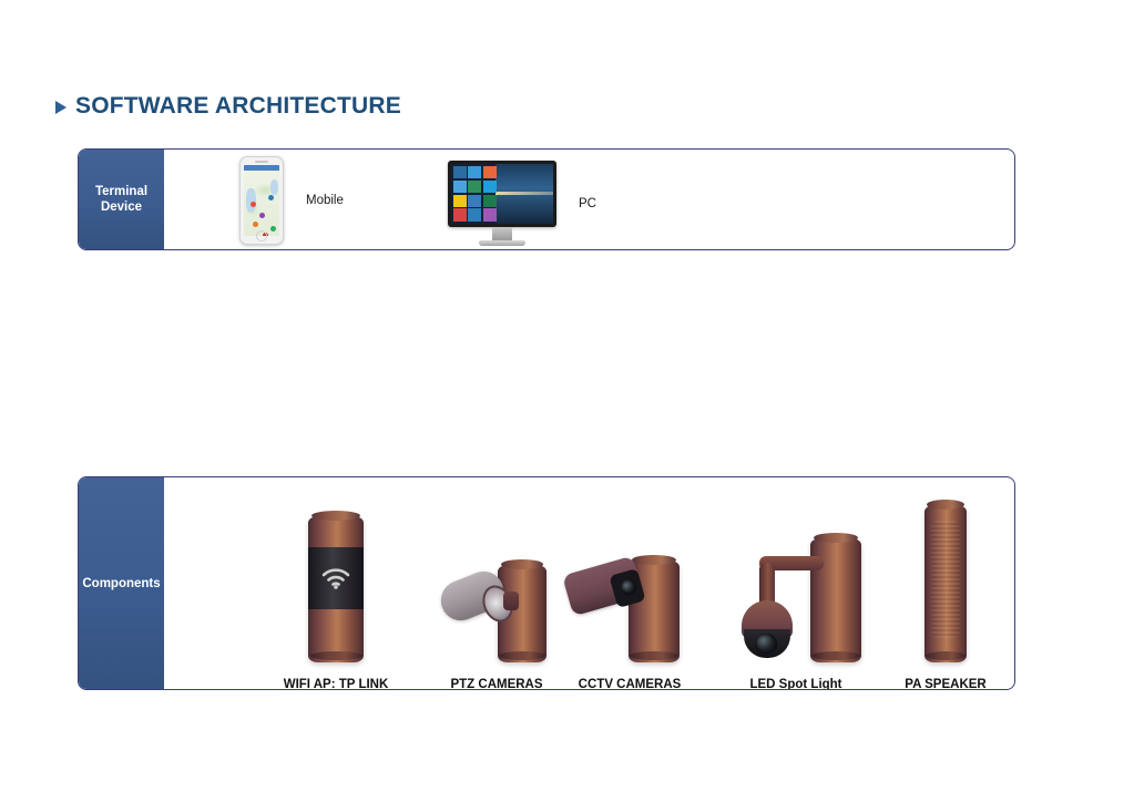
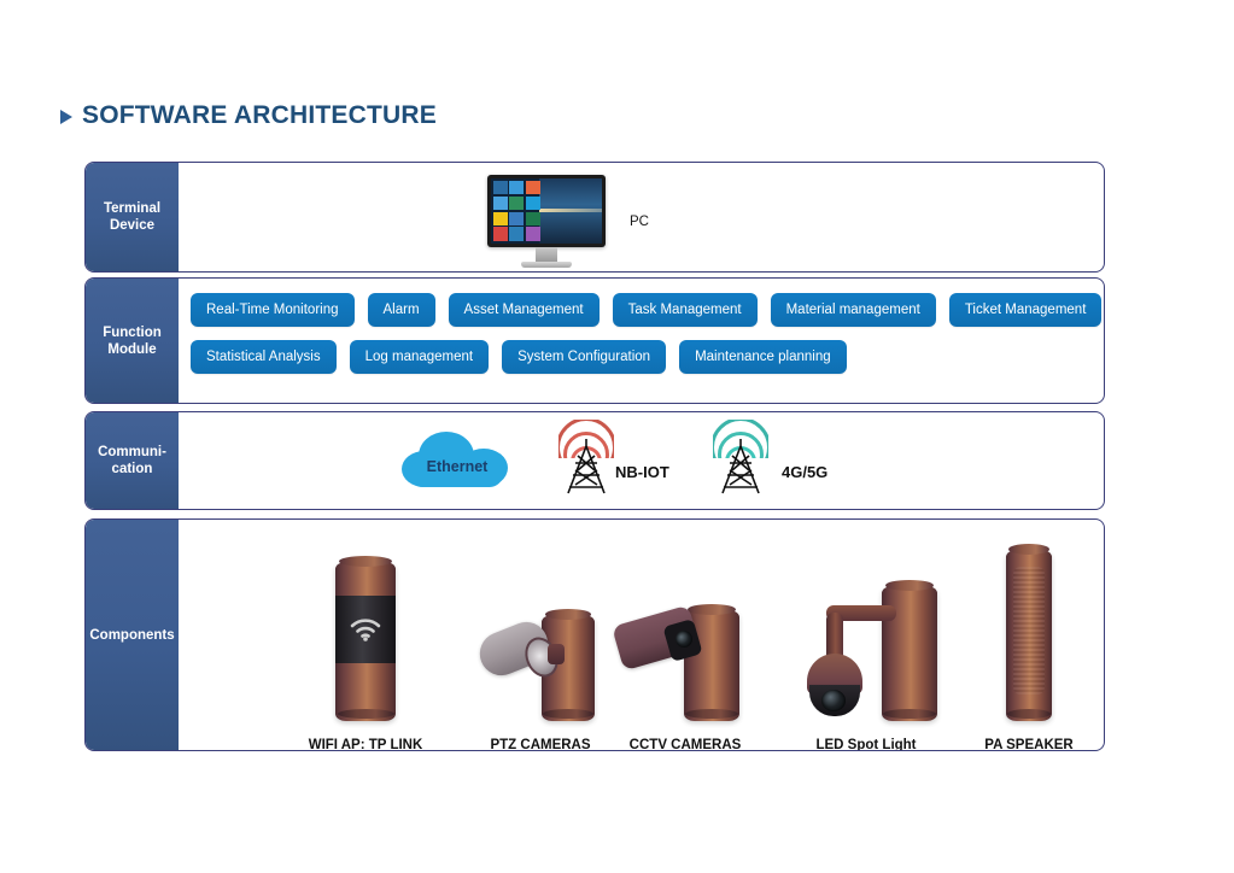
  SOFTWARE ARCHITECTURE
  Terminal
  Device
- Mobile
  PC
+ Function
+ Module
+ Real-Time Monitoring
+ Alarm
+ Asset Management
+ Task Management
+ Material management
+ Ticket Management
+ Statistical Analysis
+ Log management
+ System Configuration
+ Maintenance planning
+ Communi-
+ cation
+ Ethernet
+ NB-IOT
+ 4G/5G
  Components
  WIFI AP: TP LINK
  PTZ CAMERAS
  CCTV CAMERAS
  LED Spot Light
  PA SPEAKER
